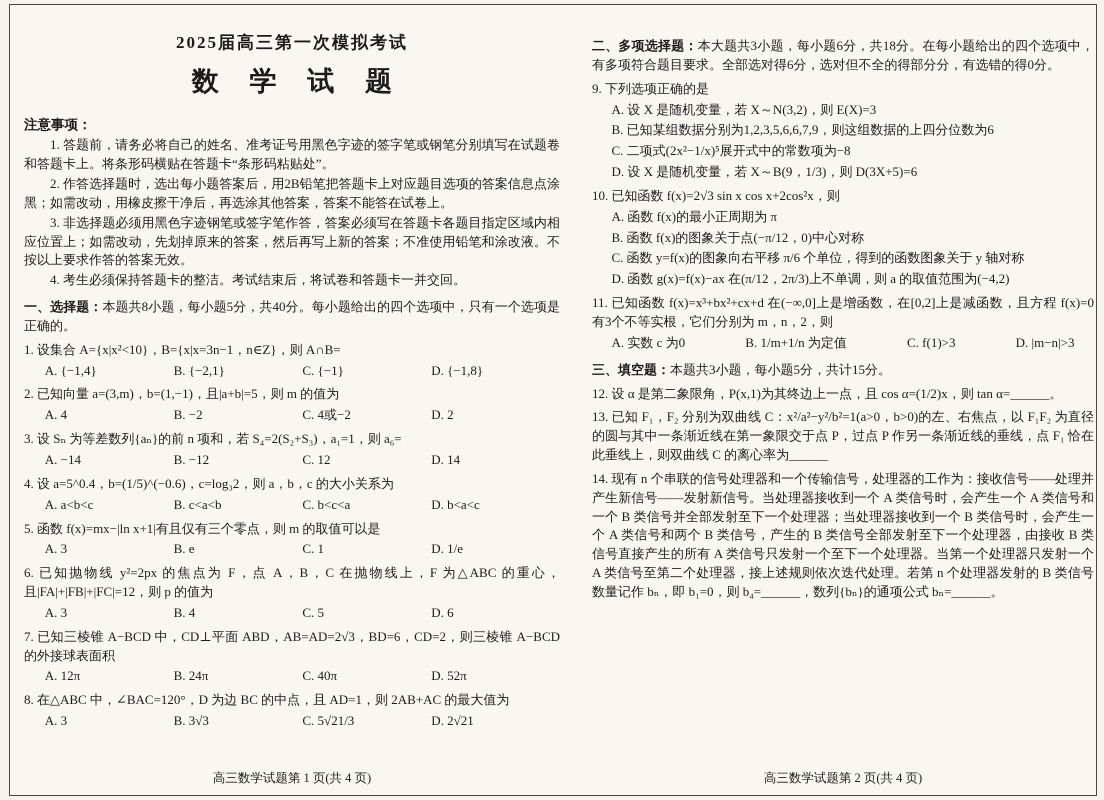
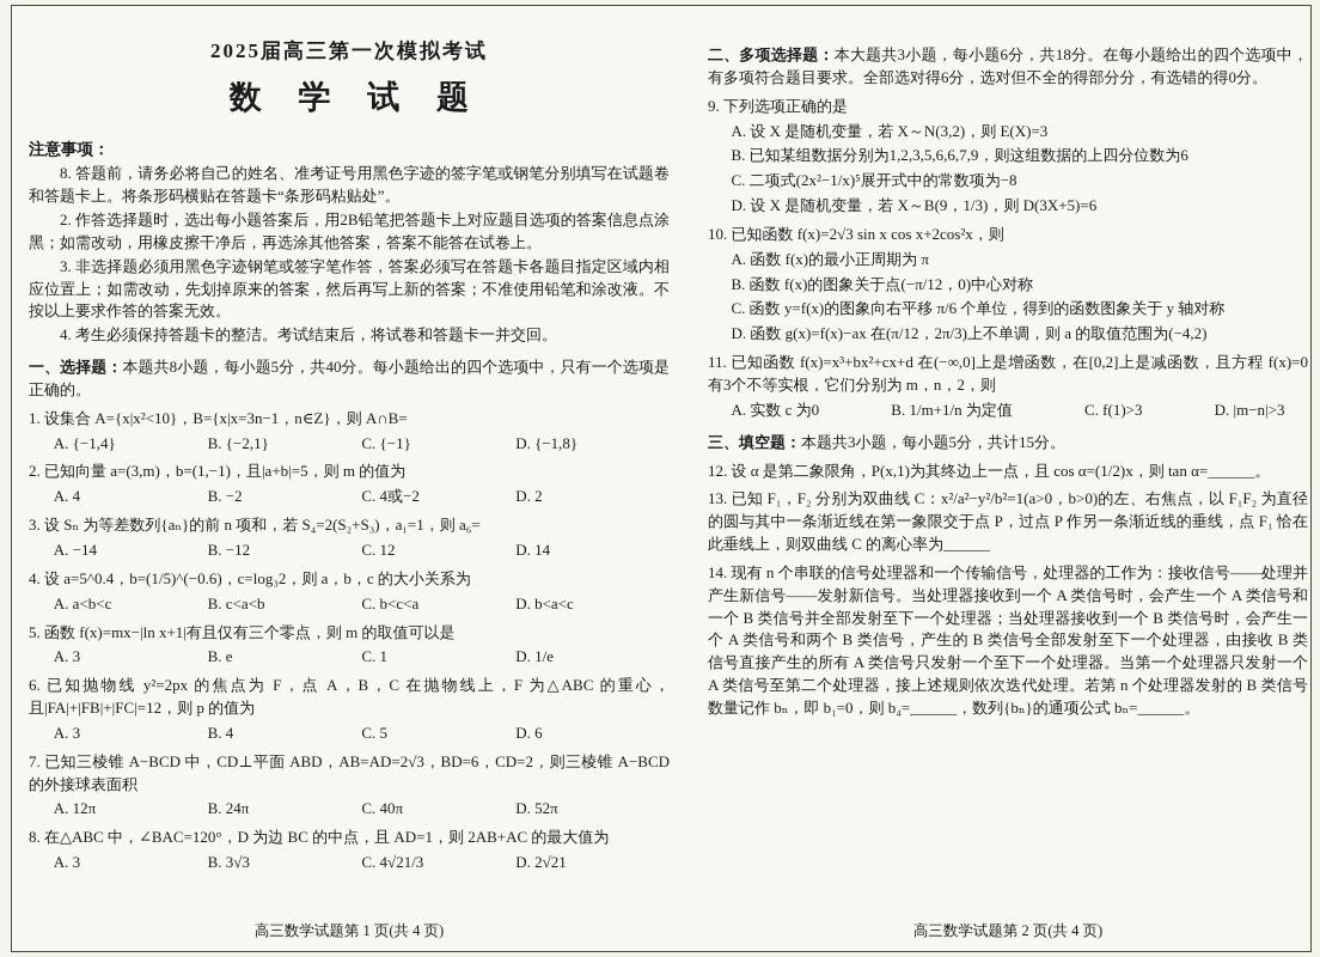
  2025届高三第一次模拟考试
  数 学 试 题
  注意事项：
- 1. 答题前，请务必将自己的姓名、准考证号用黑色字迹的签字笔或钢笔分别填写在试题卷和答题卡上。将条形码横贴在答题卡“条形码粘贴处”。
+ 8. 答题前，请务必将自己的姓名、准考证号用黑色字迹的签字笔或钢笔分别填写在试题卷和答题卡上。将条形码横贴在答题卡“条形码粘贴处”。
  2. 作答选择题时，选出每小题答案后，用2B铅笔把答题卡上对应题目选项的答案信息点涂黑；如需改动，用橡皮擦干净后，再选涂其他答案，答案不能答在试卷上。
  3. 非选择题必须用黑色字迹钢笔或签字笔作答，答案必须写在答题卡各题目指定区域内相应位置上；如需改动，先划掉原来的答案，然后再写上新的答案；不准使用铅笔和涂改液。不按以上要求作答的答案无效。
  4. 考生必须保持答题卡的整洁。考试结束后，将试卷和答题卡一并交回。
  一、选择题：本题共8小题，每小题5分，共40分。每小题给出的四个选项中，只有一个选项是正确的。
  1. 设集合 A={x|x²<10}，B={x|x=3n−1，n∈Z}，则 A∩B=
  A. {−1,4}
  B. {−2,1}
  C. {−1}
  D. {−1,8}
  2. 已知向量 a=(3,m)，b=(1,−1)，且|a+b|=5，则 m 的值为
  A. 4
  B. −2
  C. 4或−2
  D. 2
  3. 设 Sₙ 为等差数列{aₙ}的前 n 项和，若 S₄=2(S₂+S₃)，a₁=1，则 a₆=
  A. −14
  B. −12
  C. 12
  D. 14
  4. 设 a=5^0.4，b=(1/5)^(−0.6)，c=log₃2，则 a，b，c 的大小关系为
  A. a<b<c
  B. c<a<b
  C. b<c<a
  D. b<a<c
  5. 函数 f(x)=mx−|ln x+1|有且仅有三个零点，则 m 的取值可以是
  A. 3
  B. e
  C. 1
  D. 1/e
  6. 已知抛物线 y²=2px 的焦点为 F，点 A，B，C 在抛物线上，F 为△ABC 的重心，且|FA|+|FB|+|FC|=12，则 p 的值为
  A. 3
  B. 4
  C. 5
  D. 6
  7. 已知三棱锥 A−BCD 中，CD⊥平面 ABD，AB=AD=2√3，BD=6，CD=2，则三棱锥 A−BCD 的外接球表面积
  A. 12π
  B. 24π
  C. 40π
  D. 52π
  8. 在△ABC 中，∠BAC=120°，D 为边 BC 的中点，且 AD=1，则 2AB+AC 的最大值为
  A. 3
  B. 3√3
- C. 5√21/3
+ C. 4√21/3
  D. 2√21
  高三数学试题第 1 页(共 4 页)
  二、多项选择题：本大题共3小题，每小题6分，共18分。在每小题给出的四个选项中，有多项符合题目要求。全部选对得6分，选对但不全的得部分分，有选错的得0分。
  9. 下列选项正确的是
  A. 设 X 是随机变量，若 X～N(3,2)，则 E(X)=3
  B. 已知某组数据分别为1,2,3,5,6,6,7,9，则这组数据的上四分位数为6
  C. 二项式(2x²−1/x)⁵展开式中的常数项为−8
  D. 设 X 是随机变量，若 X～B(9，1/3)，则 D(3X+5)=6
  10. 已知函数 f(x)=2√3 sin x cos x+2cos²x，则
  A. 函数 f(x)的最小正周期为 π
  B. 函数 f(x)的图象关于点(−π/12，0)中心对称
  C. 函数 y=f(x)的图象向右平移 π/6 个单位，得到的函数图象关于 y 轴对称
  D. 函数 g(x)=f(x)−ax 在(π/12，2π/3)上不单调，则 a 的取值范围为(−4,2)
  11. 已知函数 f(x)=x³+bx²+cx+d 在(−∞,0]上是增函数，在[0,2]上是减函数，且方程 f(x)=0 有3个不等实根，它们分别为 m，n，2，则
  A. 实数 c 为0
  B. 1/m+1/n 为定值
  C. f(1)>3
  D. |m−n|>3
  三、填空题：本题共3小题，每小题5分，共计15分。
  12. 设 α 是第二象限角，P(x,1)为其终边上一点，且 cos α=(1/2)x，则 tan α=______。
  13. 已知 F₁，F₂ 分别为双曲线 C：x²/a²−y²/b²=1(a>0，b>0)的左、右焦点，以 F₁F₂ 为直径的圆与其中一条渐近线在第一象限交于点 P，过点 P 作另一条渐近线的垂线，点 F₁ 恰在此垂线上，则双曲线 C 的离心率为______
  14. 现有 n 个串联的信号处理器和一个传输信号，处理器的工作为：接收信号——处理并产生新信号——发射新信号。当处理器接收到一个 A 类信号时，会产生一个 A 类信号和一个 B 类信号并全部发射至下一个处理器；当处理器接收到一个 B 类信号时，会产生一个 A 类信号和两个 B 类信号，产生的 B 类信号全部发射至下一个处理器，由接收 B 类信号直接产生的所有 A 类信号只发射一个至下一个处理器。当第一个处理器只发射一个 A 类信号至第二个处理器，接上述规则依次迭代处理。若第 n 个处理器发射的 B 类信号数量记作 bₙ，即 b₁=0，则 b₄=______，数列{bₙ}的通项公式 bₙ=______。
  高三数学试题第 2 页(共 4 页)
